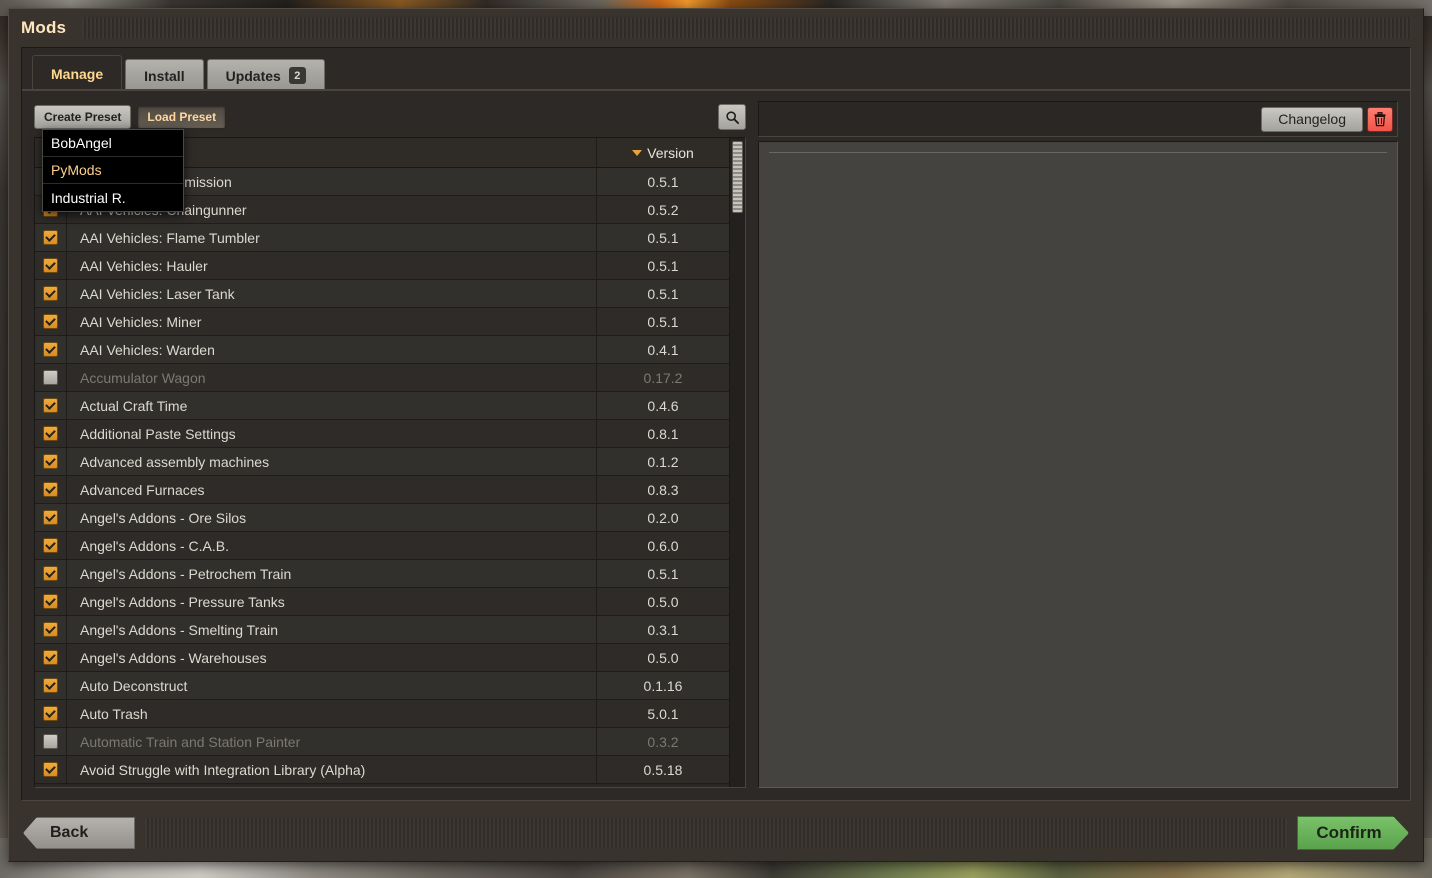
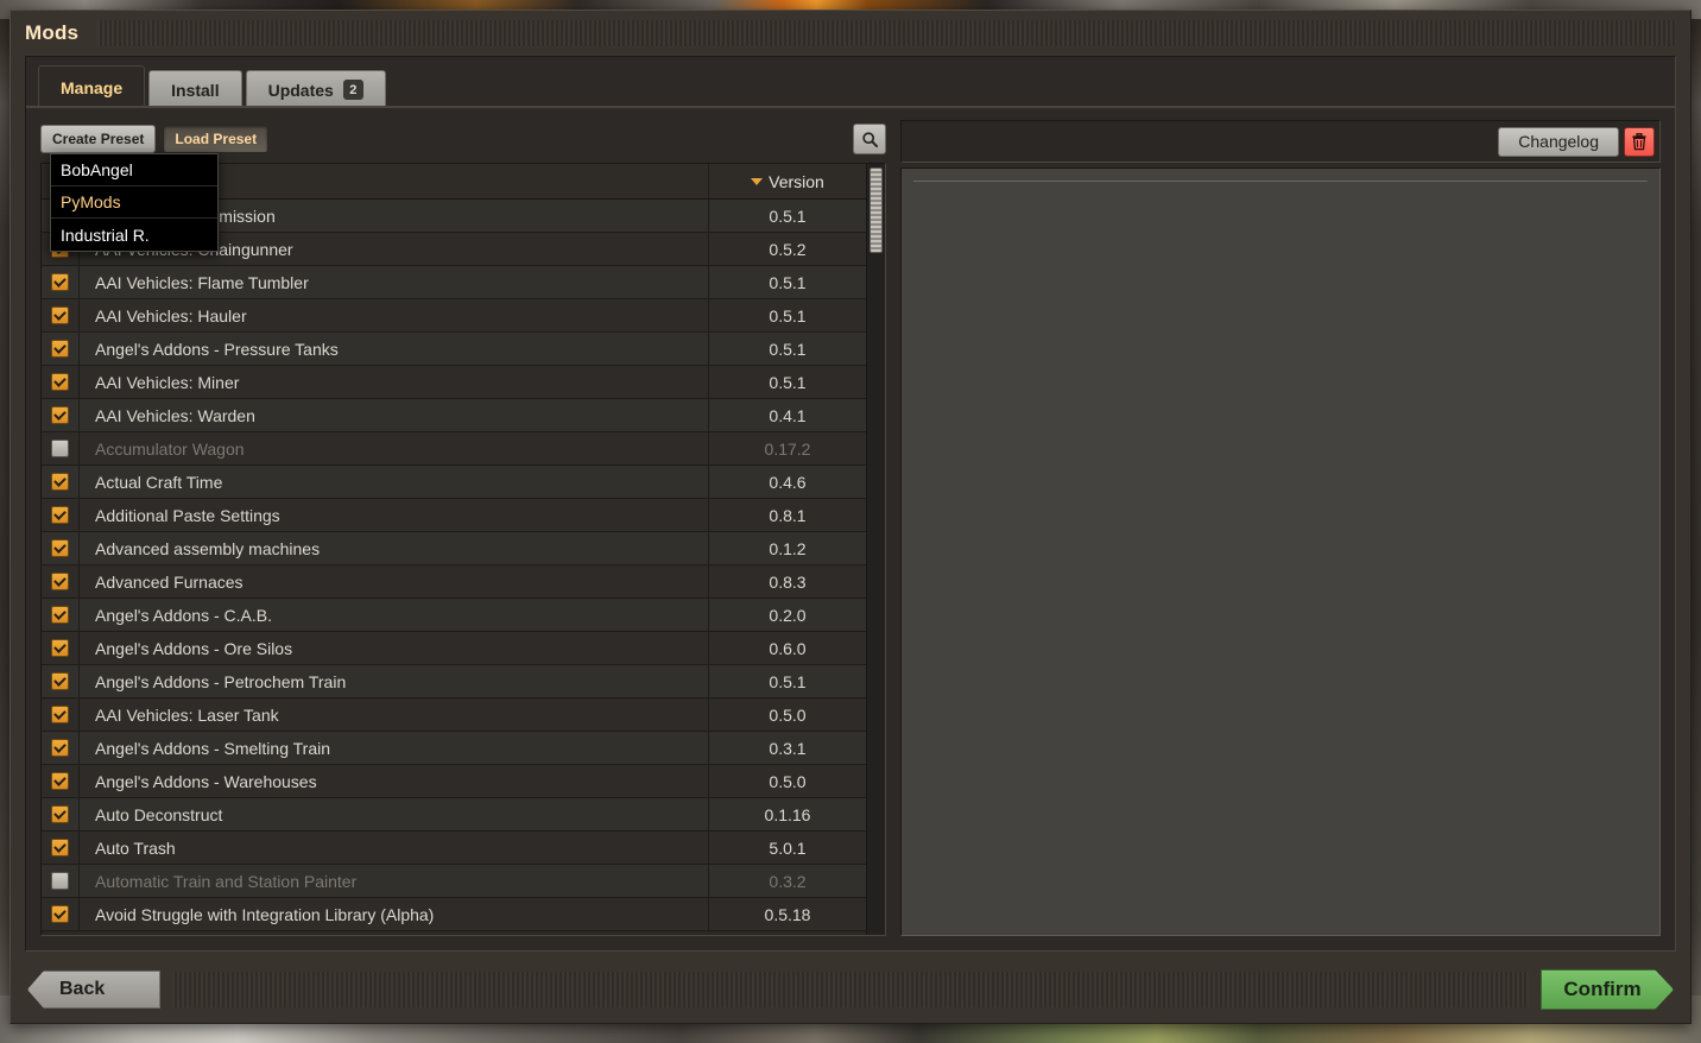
  Mods
  Manage
  Install
  Updates
  2
  Create Preset
  Load Preset
  BobAngel
  PyMods
  Industrial R.
  Version
  0.5.1
  0.5.2
  AAI Vehicles: Flame Tumbler
  0.5.1
  AAI Vehicles: Hauler
  0.5.1
- AAI Vehicles: Laser Tank
+ Angel's Addons - Pressure Tanks
  0.5.1
  AAI Vehicles: Miner
  0.5.1
  AAI Vehicles: Warden
  0.4.1
  Accumulator Wagon
  0.17.2
  Actual Craft Time
  0.4.6
  Additional Paste Settings
  0.8.1
  Advanced assembly machines
  0.1.2
  Advanced Furnaces
  0.8.3
- Angel's Addons - Ore Silos
+ Angel's Addons - C.A.B.
  0.2.0
- Angel's Addons - C.A.B.
+ Angel's Addons - Ore Silos
  0.6.0
  Angel's Addons - Petrochem Train
  0.5.1
- Angel's Addons - Pressure Tanks
+ AAI Vehicles: Laser Tank
  0.5.0
  Angel's Addons - Smelting Train
  0.3.1
  Angel's Addons - Warehouses
  0.5.0
  Auto Deconstruct
  0.1.16
  Auto Trash
  5.0.1
  Automatic Train and Station Painter
  0.3.2
  Avoid Struggle with Integration Library (Alpha)
  0.5.18
  Changelog
  Back
  Confirm
